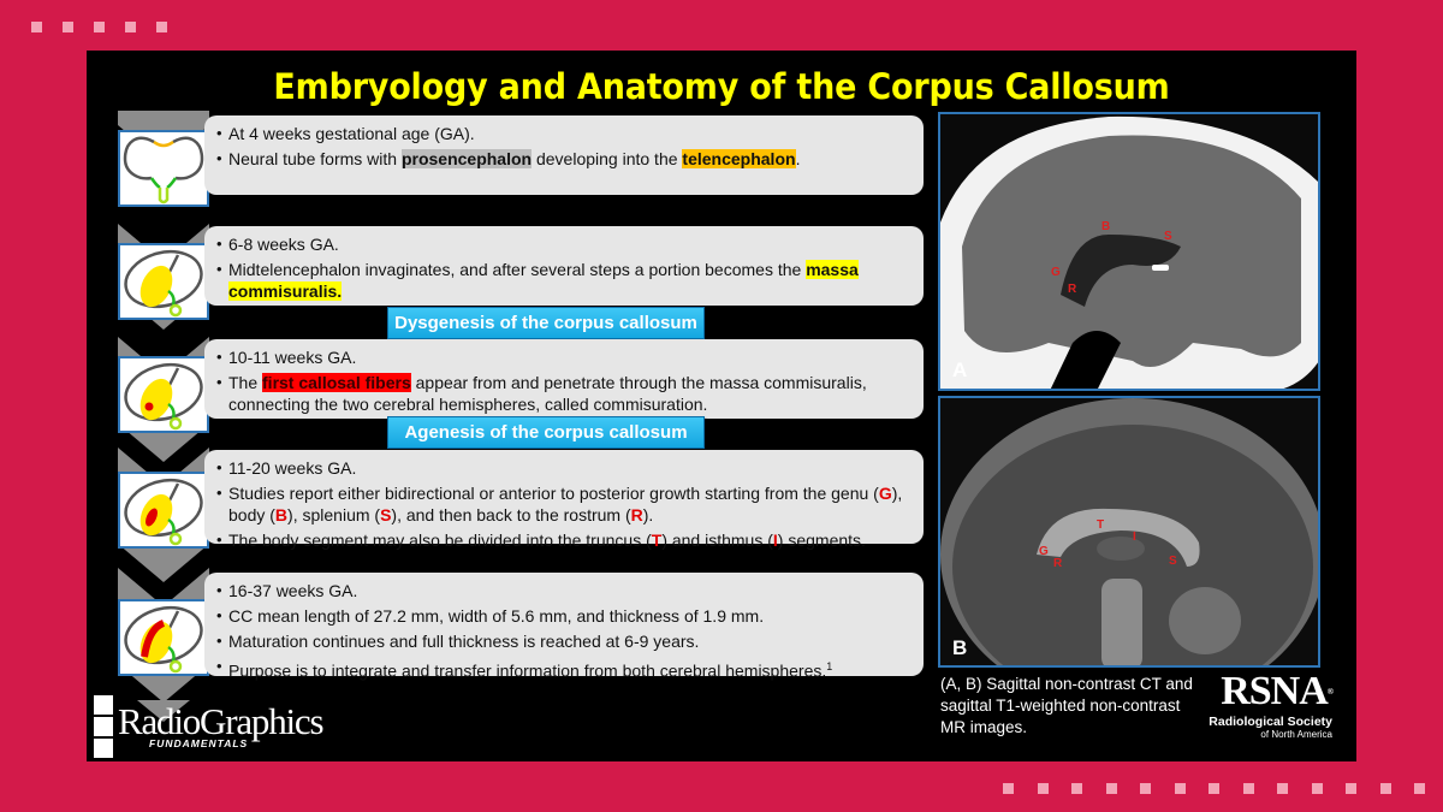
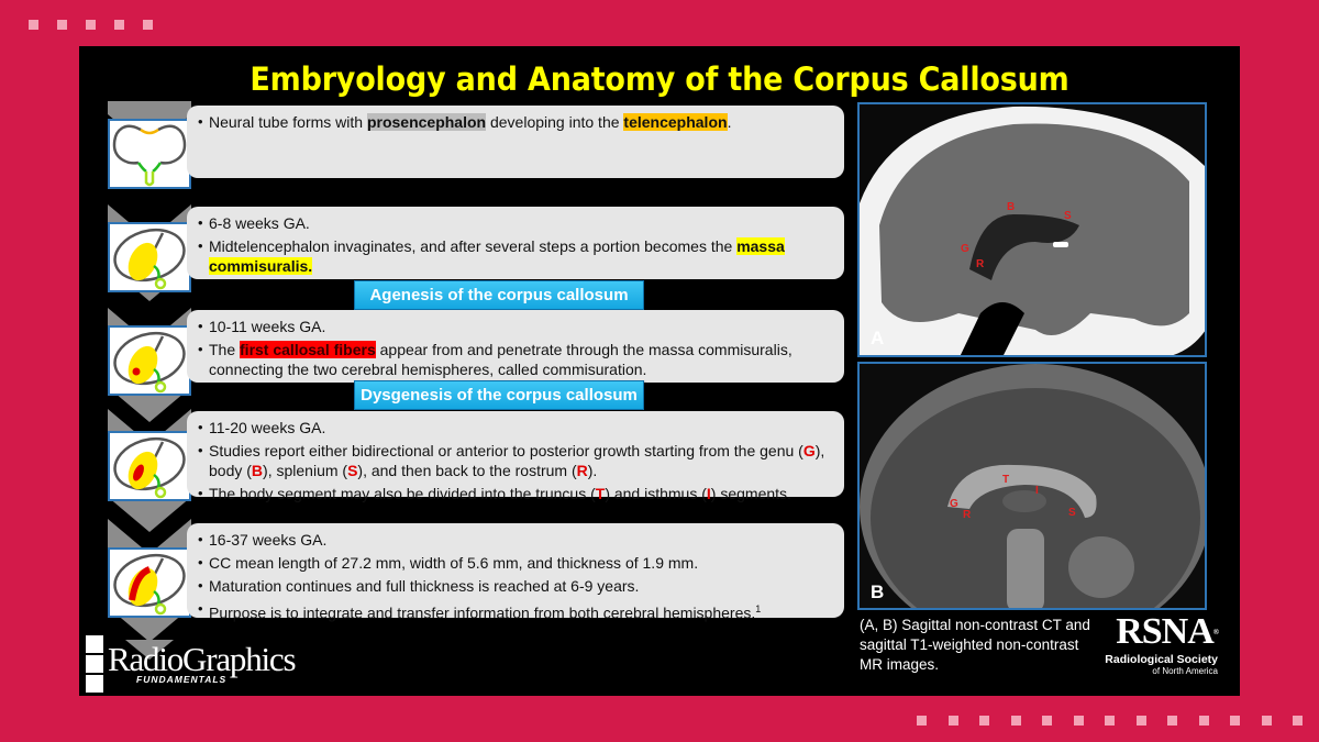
  Embryology and Anatomy of the Corpus Callosum
- At 4 weeks gestational age (GA).
  Neural tube forms with prosencephalon developing into the telencephalon.
  6-8 weeks GA.
  Midtelencephalon invaginates, and after several steps a portion becomes the massa commisuralis.
- Dysgenesis of the corpus callosum
+ Agenesis of the corpus callosum
  10-11 weeks GA.
  The first callosal fibers appear from and penetrate through the massa commisuralis, connecting the two cerebral hemispheres, called commisuration.
- Agenesis of the corpus callosum
+ Dysgenesis of the corpus callosum
  11-20 weeks GA.
  Studies report either bidirectional or anterior to posterior growth starting from the genu (G), body (B), splenium (S), and then back to the rostrum (R).
  The body segment may also be divided into the truncus (T) and isthmus (I) segments.
  16-37 weeks GA.
  CC mean length of 27.2 mm, width of 5.6 mm, and thickness of 1.9 mm.
  Maturation continues and full thickness is reached at 6-9 years.
  Purpose is to integrate and transfer information from both cerebral hemispheres.1
  B
  S
  G
  R
  T
  I
  G
  R
  S
  B
  (A, B) Sagittal non-contrast CT and sagittal T1-weighted non-contrast MR images.
  RSNA®
  Radiological Society
  of North America
  RadioGraphics
  FUNDAMENTALS
